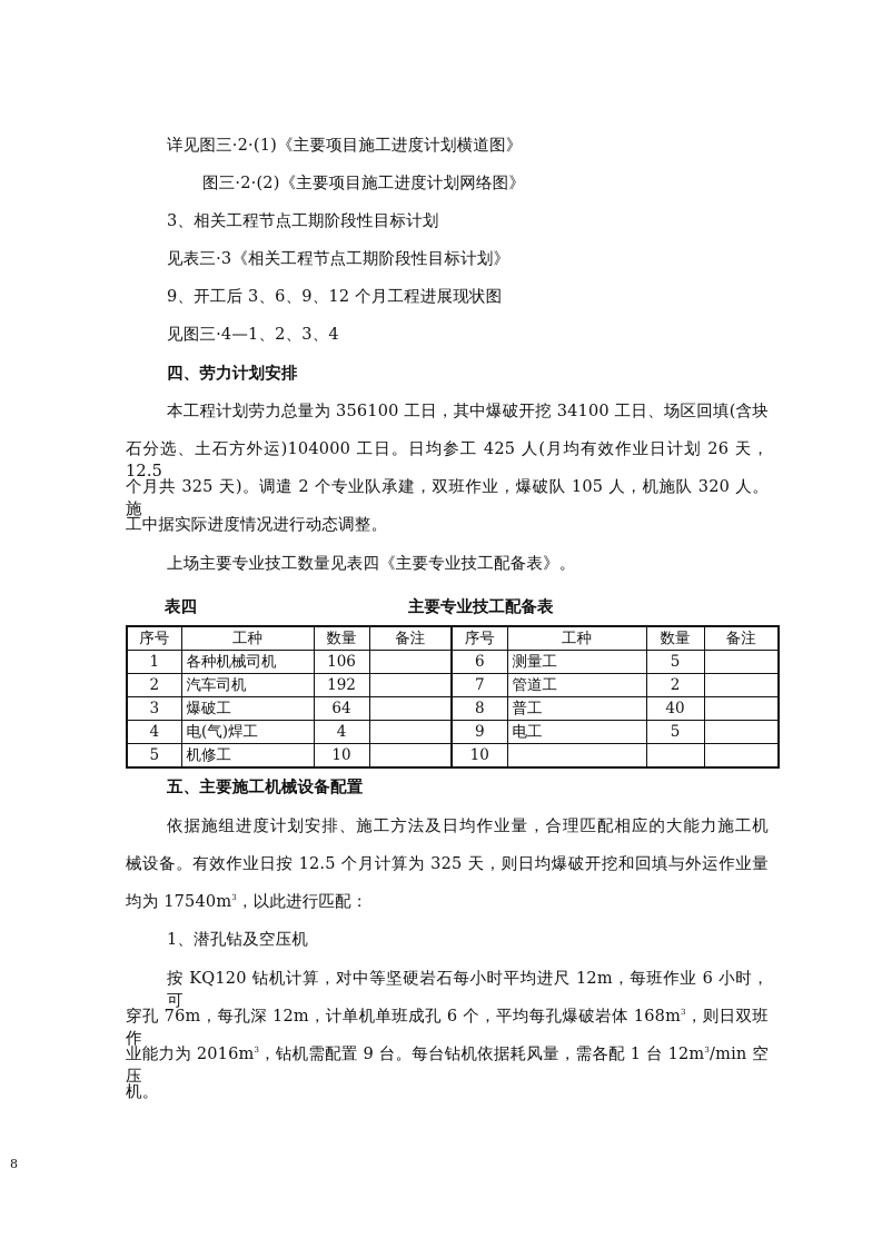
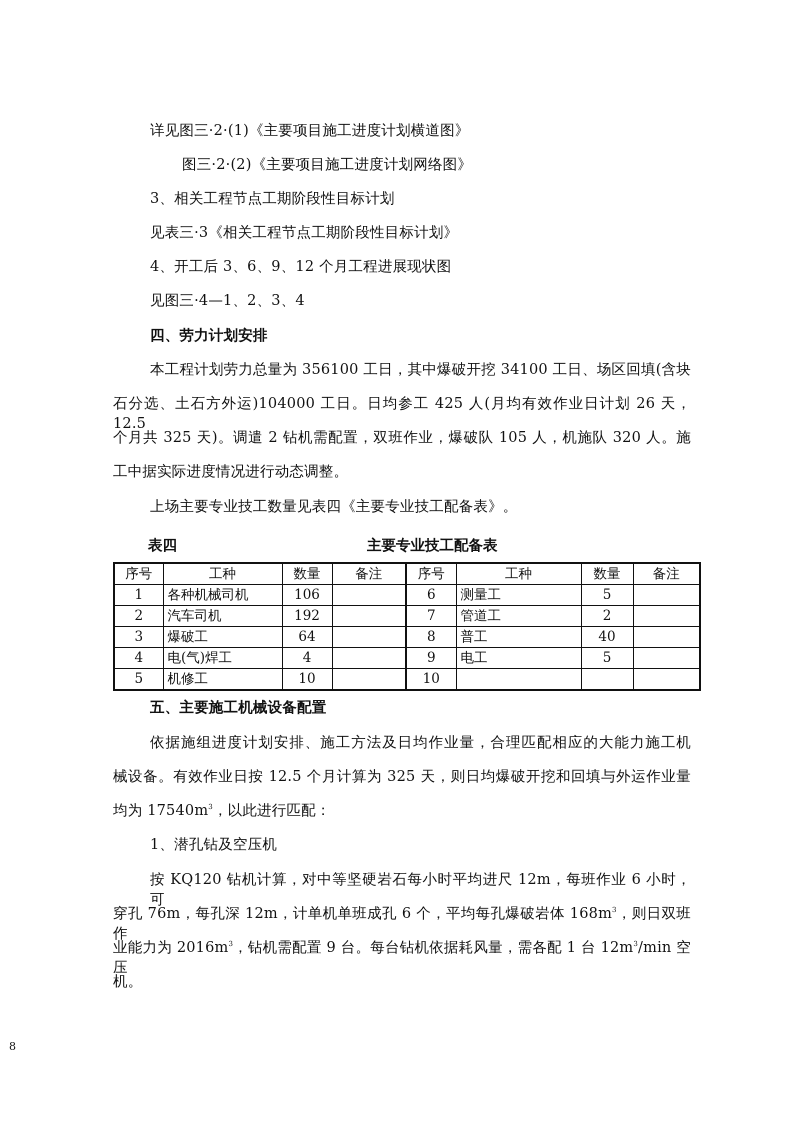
  详见图三·2·(1)《主要项目施工进度计划横道图》
  图三·2·(2)《主要项目施工进度计划网络图》
  3、相关工程节点工期阶段性目标计划
  见表三·3《相关工程节点工期阶段性目标计划》
- 9、开工后 3、6、9、12 个月工程进展现状图
+ 4、开工后 3、6、9、12 个月工程进展现状图
  见图三·4—1、2、3、4
  四、劳力计划安排
  本工程计划劳力总量为 356100 工日，其中爆破开挖 34100 工日、场区回填(含块
  石分选、土石方外运)104000 工日。日均参工 425 人(月均有效作业日计划 26 天，12.5
- 个月共 325 天)。调遣 2 个专业队承建，双班作业，爆破队 105 人，机施队 320 人。施
+ 个月共 325 天)。调遣 2 钻机需配置，双班作业，爆破队 105 人，机施队 320 人。施
  工中据实际进度情况进行动态调整。
  上场主要专业技工数量见表四《主要专业技工配备表》。
  表四
  主要专业技工配备表
  序号	工种	数量	备注	序号	工种	数量	备注
  1	各种机械司机	106		6	测量工	5
  2	汽车司机	192		7	管道工	2
  3	爆破工	64		8	普工	40
  4	电(气)焊工	4		9	电工	5
  5	机修工	10		10
  五、主要施工机械设备配置
  依据施组进度计划安排、施工方法及日均作业量，合理匹配相应的大能力施工机
  械设备。有效作业日按 12.5 个月计算为 325 天，则日均爆破开挖和回填与外运作业量
  均为 17540m3，以此进行匹配：
  1、潜孔钻及空压机
  按 KQ120 钻机计算，对中等坚硬岩石每小时平均进尺 12m，每班作业 6 小时，可
  穿孔 76m，每孔深 12m，计单机单班成孔 6 个，平均每孔爆破岩体 168m3，则日双班作
  业能力为 2016m3，钻机需配置 9 台。每台钻机依据耗风量，需各配 1 台 12m3/min 空压
  机。
  8
